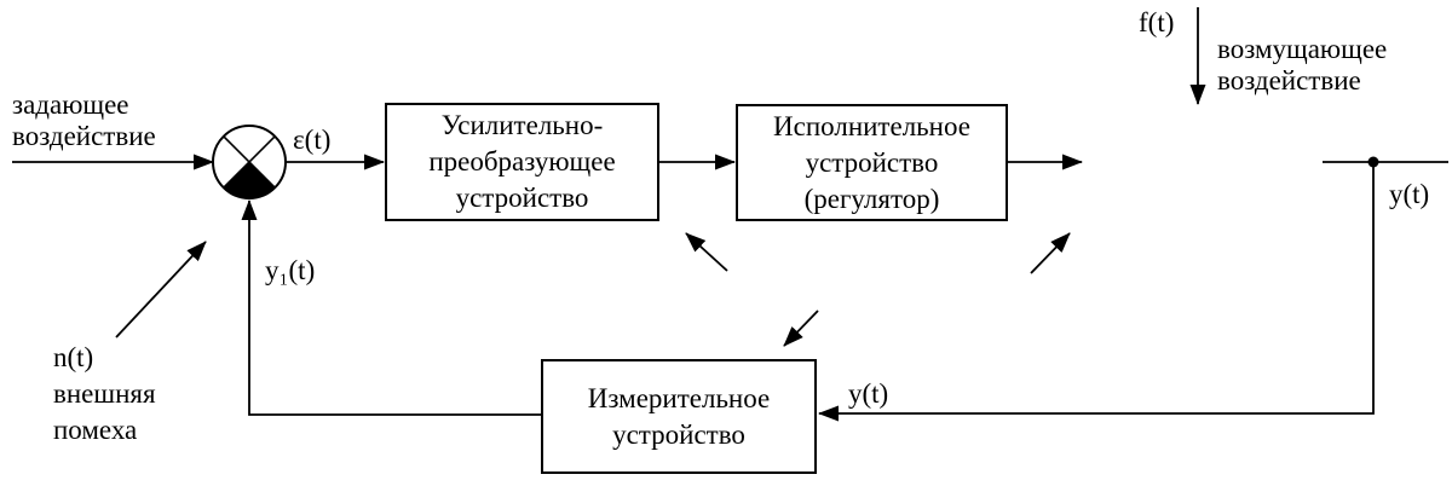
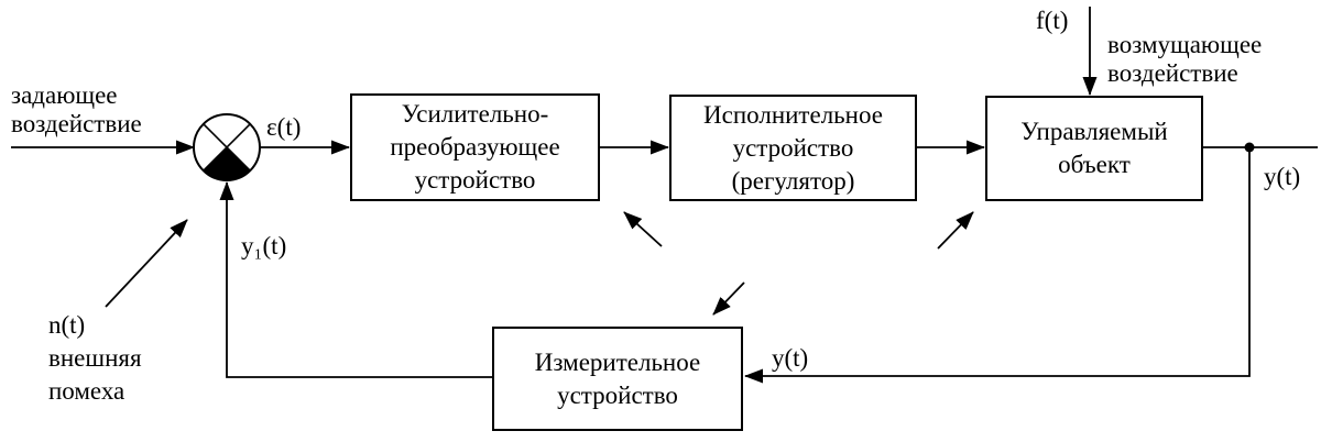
  Усилительно-
  преобразующее
  устройство
  Исполнительное
  устройство
  (регулятор)
+ Управляемый
+ объект
  Измерительное
  устройство
  задающее
  воздействие
  ε(t)
  y₁(t)
  n(t)
  внешняя
  помеха
  f(t)
  возмущающее
  воздействие
  y(t)
  y(t)
